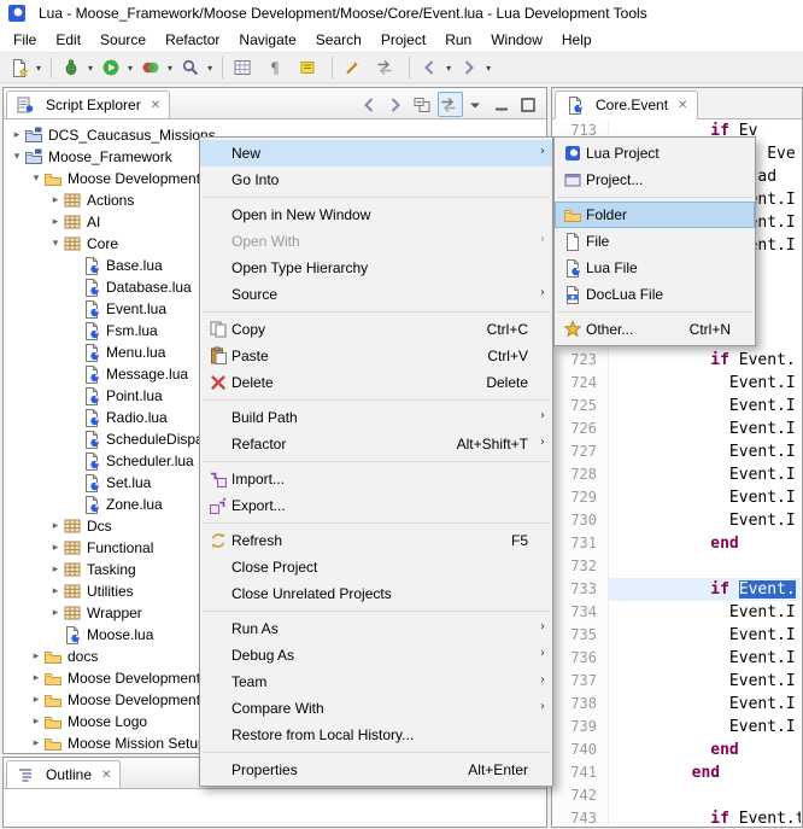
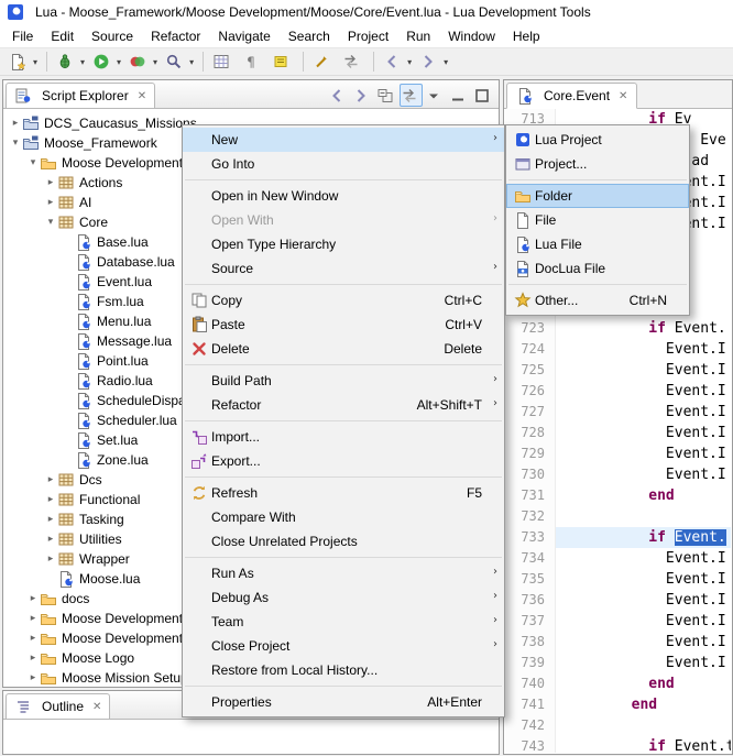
  Lua - Moose_Framework/Moose Development/Moose/Core/Event.lua - Lua Development Tools
  File
  Edit
  Source
  Refactor
  Navigate
  Search
  Project
  Run
  Window
  Help
  ▾
  ▾
  ▾
  ▾
  ▾
  ¶
  ▾
  ▾
  Script Explorer
  ✕
  ▸
  DCS_Caucasus_Missions
  ▾
  Moose_Framework
  ▾
  Moose Developmen
  ▸
  Actions
  ▸
  AI
  ▾
  Core
  Base.lua
  Database.lua
  Event.lua
  Fsm.lua
  Menu.lua
  Message.lua
  Point.lua
  Radio.lua
  Scheduler.lua
  Set.lua
  Zone.lua
  ▸
  Dcs
  ▸
  Functional
  ▸
  Tasking
  ▸
  Utilities
  ▸
  Wrapper
  Moose.lua
  ▸
  docs
  ▸
  Moose Developmen
  ▸
  Moose Developmen
  ▸
  Moose Logo
  ▸
  Moose Mission Setu
  Outline
  ✕
  Core.Event
  ✕
  713
  if Ev
  Eve
  ad
  723
  if Event.
  724
  Event.I
  725
  Event.I
  726
  Event.I
  727
  Event.I
  728
  Event.I
  729
  Event.I
  730
  Event.I
  731
  end
  732
  733
  if Event.
  734
  Event.I
  735
  Event.I
  736
  Event.I
  737
  Event.I
  738
  Event.I
  739
  Event.I
  740
  end
  741
  end
  742
  743
  if Event.t
  New
  ›
  Go Into
  Open in New Window
  Open With
  ›
  Open Type Hierarchy
  Source
  ›
  Copy
  Ctrl+C
  Paste
  Ctrl+V
  Delete
  Delete
  Build Path
  ›
  Refactor
  Alt+Shift+T
  ›
  Import...
  Export...
  Refresh
  F5
- Close Project
+ Compare With
  Close Unrelated Projects
  Run As
  ›
  Debug As
  ›
  Team
  ›
- Compare With
+ Close Project
  ›
  Restore from Local History...
  Properties
  Alt+Enter
  Lua Project
  Project...
  Folder
  File
  Lua File
  DocLua File
  Other...
  Ctrl+N
